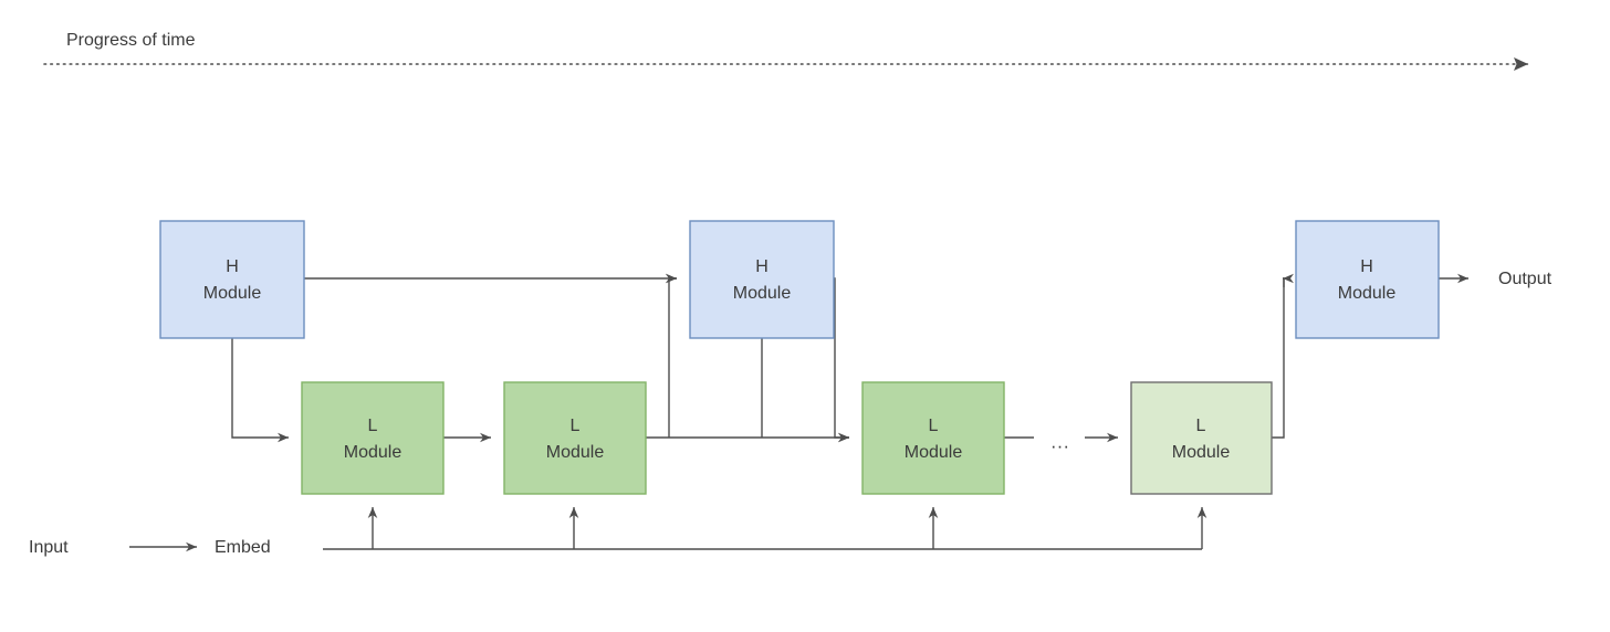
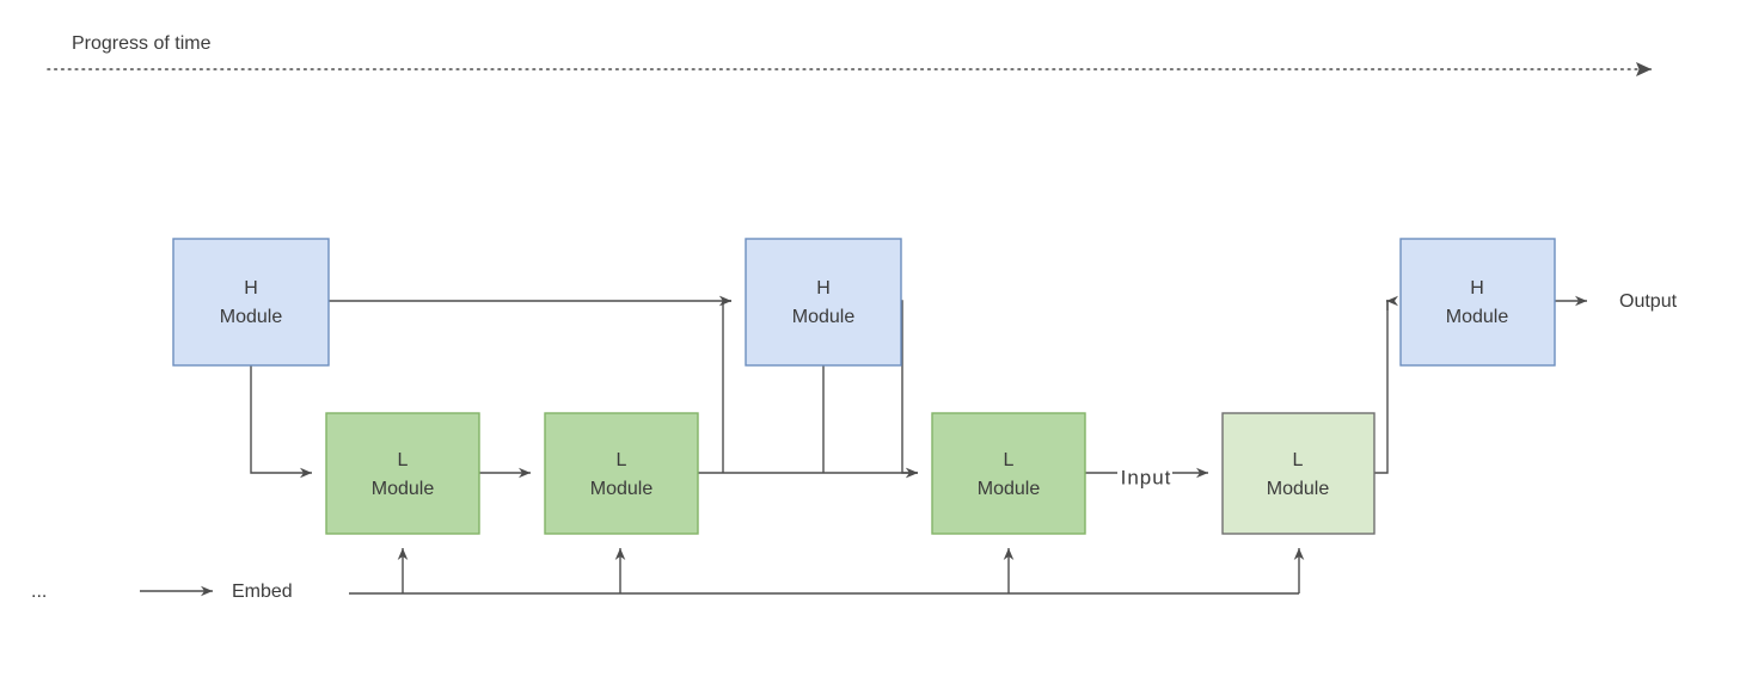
  Progress of time
  H
  Module
  H
  Module
  H
  Module
  L
  Module
  L
  Module
  L
  Module
  L
  Module
- Input
+ ...
  Embed
  Output
- ...
+ Input
